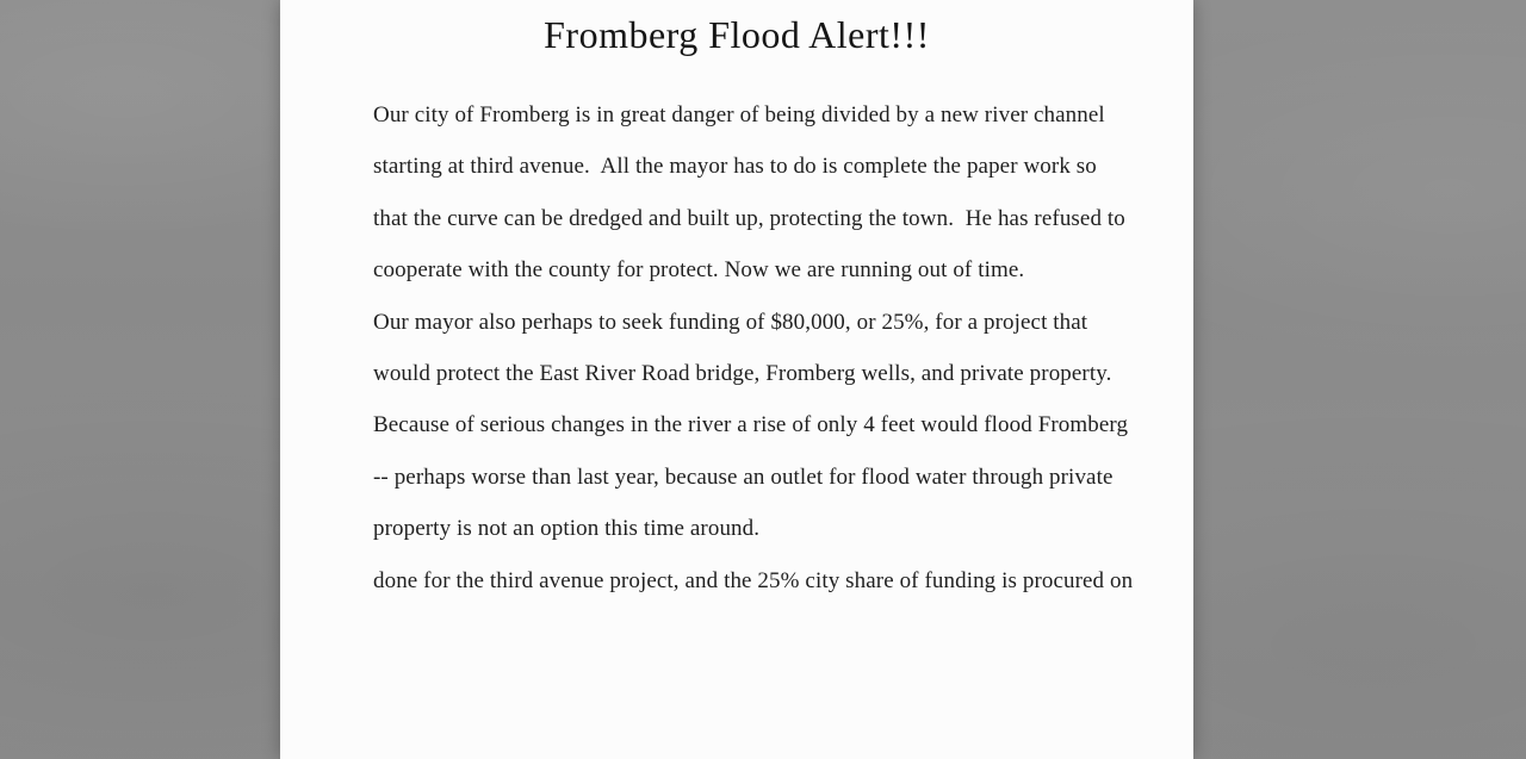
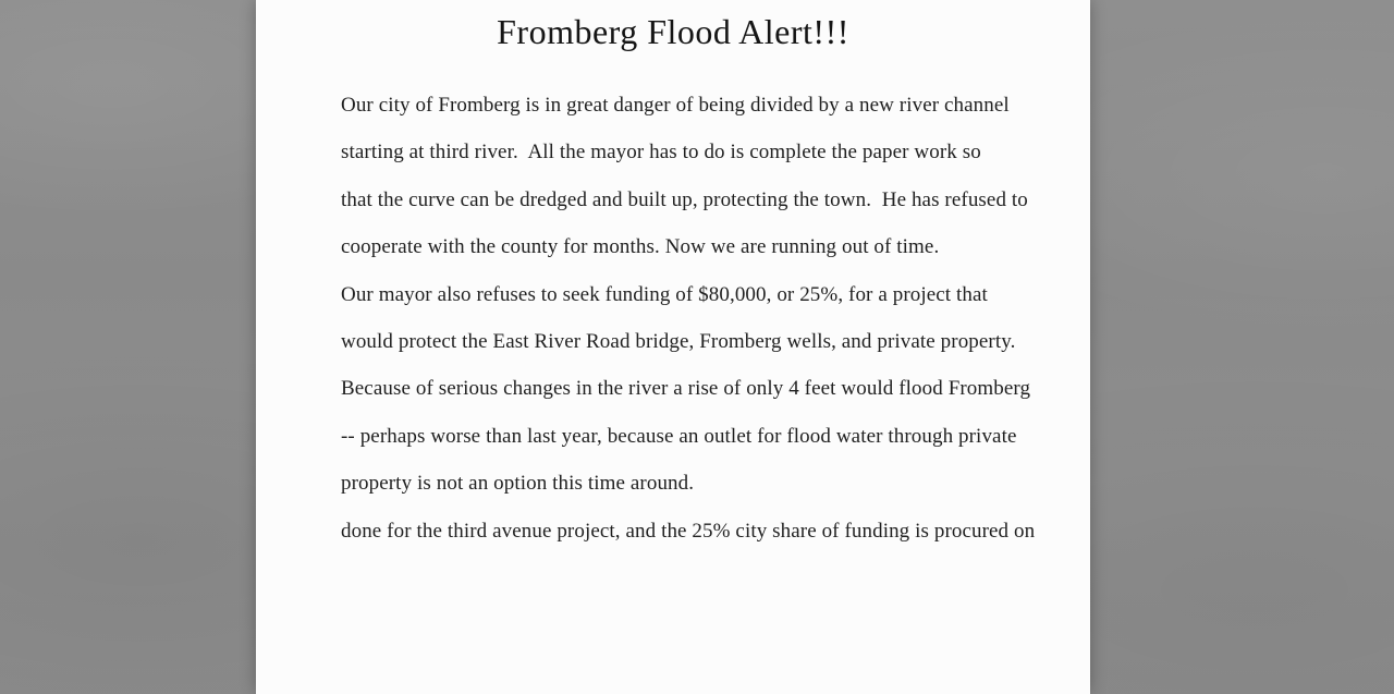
  Fromberg Flood Alert!!!
  Our city of Fromberg is in great danger of being divided by a new river channel
- starting at third avenue. All the mayor has to do is complete the paper work so
+ starting at third river. All the mayor has to do is complete the paper work so
  that the curve can be dredged and built up, protecting the town. He has refused to
- cooperate with the county for protect. Now we are running out of time.
+ cooperate with the county for months. Now we are running out of time.
- Our mayor also perhaps to seek funding of $80,000, or 25%, for a project that
+ Our mayor also refuses to seek funding of $80,000, or 25%, for a project that
  would protect the East River Road bridge, Fromberg wells, and private property.
  Because of serious changes in the river a rise of only 4 feet would flood Fromberg
  -- perhaps worse than last year, because an outlet for flood water through private
  property is not an option this time around.
  done for the third avenue project, and the 25% city share of funding is procured on
